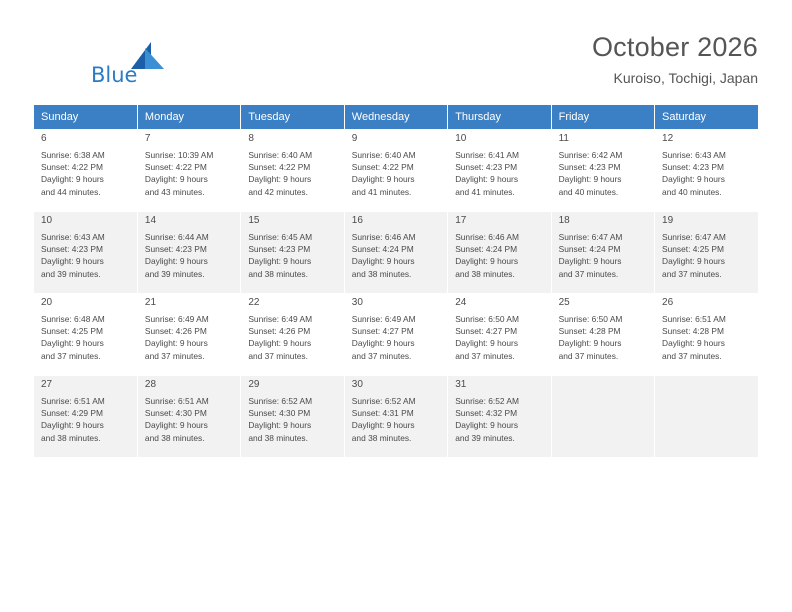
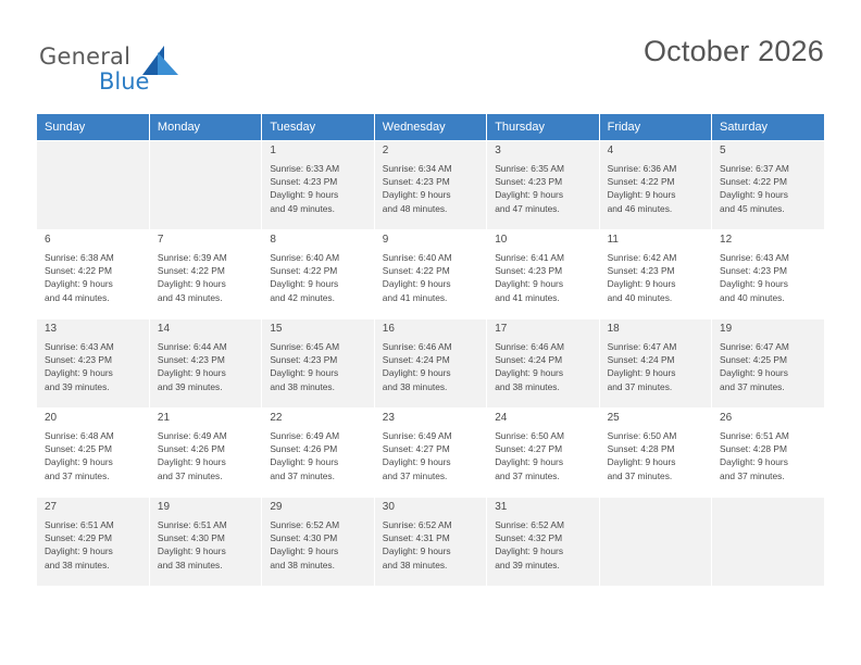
+ General
  Blue
  October 2026
- Kuroiso, Tochigi, Japan
  Sunday	Monday	Tuesday	Wednesday	Thursday	Friday	Saturday
+ 		1Sunrise: 6:33 AMSunset: 4:23 PMDaylight: 9 hoursand 49 minutes.	2Sunrise: 6:34 AMSunset: 4:23 PMDaylight: 9 hoursand 48 minutes.	3Sunrise: 6:35 AMSunset: 4:23 PMDaylight: 9 hoursand 47 minutes.	4Sunrise: 6:36 AMSunset: 4:22 PMDaylight: 9 hoursand 46 minutes.	5Sunrise: 6:37 AMSunset: 4:22 PMDaylight: 9 hoursand 45 minutes.
- 6Sunrise: 6:38 AMSunset: 4:22 PMDaylight: 9 hoursand 44 minutes.	7Sunrise: 10:39 AMSunset: 4:22 PMDaylight: 9 hoursand 43 minutes.	8Sunrise: 6:40 AMSunset: 4:22 PMDaylight: 9 hoursand 42 minutes.	9Sunrise: 6:40 AMSunset: 4:22 PMDaylight: 9 hoursand 41 minutes.	10Sunrise: 6:41 AMSunset: 4:23 PMDaylight: 9 hoursand 41 minutes.	11Sunrise: 6:42 AMSunset: 4:23 PMDaylight: 9 hoursand 40 minutes.	12Sunrise: 6:43 AMSunset: 4:23 PMDaylight: 9 hoursand 40 minutes.
+ 6Sunrise: 6:38 AMSunset: 4:22 PMDaylight: 9 hoursand 44 minutes.	7Sunrise: 6:39 AMSunset: 4:22 PMDaylight: 9 hoursand 43 minutes.	8Sunrise: 6:40 AMSunset: 4:22 PMDaylight: 9 hoursand 42 minutes.	9Sunrise: 6:40 AMSunset: 4:22 PMDaylight: 9 hoursand 41 minutes.	10Sunrise: 6:41 AMSunset: 4:23 PMDaylight: 9 hoursand 41 minutes.	11Sunrise: 6:42 AMSunset: 4:23 PMDaylight: 9 hoursand 40 minutes.	12Sunrise: 6:43 AMSunset: 4:23 PMDaylight: 9 hoursand 40 minutes.
- 10Sunrise: 6:43 AMSunset: 4:23 PMDaylight: 9 hoursand 39 minutes.	14Sunrise: 6:44 AMSunset: 4:23 PMDaylight: 9 hoursand 39 minutes.	15Sunrise: 6:45 AMSunset: 4:23 PMDaylight: 9 hoursand 38 minutes.	16Sunrise: 6:46 AMSunset: 4:24 PMDaylight: 9 hoursand 38 minutes.	17Sunrise: 6:46 AMSunset: 4:24 PMDaylight: 9 hoursand 38 minutes.	18Sunrise: 6:47 AMSunset: 4:24 PMDaylight: 9 hoursand 37 minutes.	19Sunrise: 6:47 AMSunset: 4:25 PMDaylight: 9 hoursand 37 minutes.
+ 13Sunrise: 6:43 AMSunset: 4:23 PMDaylight: 9 hoursand 39 minutes.	14Sunrise: 6:44 AMSunset: 4:23 PMDaylight: 9 hoursand 39 minutes.	15Sunrise: 6:45 AMSunset: 4:23 PMDaylight: 9 hoursand 38 minutes.	16Sunrise: 6:46 AMSunset: 4:24 PMDaylight: 9 hoursand 38 minutes.	17Sunrise: 6:46 AMSunset: 4:24 PMDaylight: 9 hoursand 38 minutes.	18Sunrise: 6:47 AMSunset: 4:24 PMDaylight: 9 hoursand 37 minutes.	19Sunrise: 6:47 AMSunset: 4:25 PMDaylight: 9 hoursand 37 minutes.
- 20Sunrise: 6:48 AMSunset: 4:25 PMDaylight: 9 hoursand 37 minutes.	21Sunrise: 6:49 AMSunset: 4:26 PMDaylight: 9 hoursand 37 minutes.	22Sunrise: 6:49 AMSunset: 4:26 PMDaylight: 9 hoursand 37 minutes.	30Sunrise: 6:49 AMSunset: 4:27 PMDaylight: 9 hoursand 37 minutes.	24Sunrise: 6:50 AMSunset: 4:27 PMDaylight: 9 hoursand 37 minutes.	25Sunrise: 6:50 AMSunset: 4:28 PMDaylight: 9 hoursand 37 minutes.	26Sunrise: 6:51 AMSunset: 4:28 PMDaylight: 9 hoursand 37 minutes.
+ 20Sunrise: 6:48 AMSunset: 4:25 PMDaylight: 9 hoursand 37 minutes.	21Sunrise: 6:49 AMSunset: 4:26 PMDaylight: 9 hoursand 37 minutes.	22Sunrise: 6:49 AMSunset: 4:26 PMDaylight: 9 hoursand 37 minutes.	23Sunrise: 6:49 AMSunset: 4:27 PMDaylight: 9 hoursand 37 minutes.	24Sunrise: 6:50 AMSunset: 4:27 PMDaylight: 9 hoursand 37 minutes.	25Sunrise: 6:50 AMSunset: 4:28 PMDaylight: 9 hoursand 37 minutes.	26Sunrise: 6:51 AMSunset: 4:28 PMDaylight: 9 hoursand 37 minutes.
- 27Sunrise: 6:51 AMSunset: 4:29 PMDaylight: 9 hoursand 38 minutes.	28Sunrise: 6:51 AMSunset: 4:30 PMDaylight: 9 hoursand 38 minutes.	29Sunrise: 6:52 AMSunset: 4:30 PMDaylight: 9 hoursand 38 minutes.	30Sunrise: 6:52 AMSunset: 4:31 PMDaylight: 9 hoursand 38 minutes.	31Sunrise: 6:52 AMSunset: 4:32 PMDaylight: 9 hoursand 39 minutes.
+ 27Sunrise: 6:51 AMSunset: 4:29 PMDaylight: 9 hoursand 38 minutes.	19Sunrise: 6:51 AMSunset: 4:30 PMDaylight: 9 hoursand 38 minutes.	29Sunrise: 6:52 AMSunset: 4:30 PMDaylight: 9 hoursand 38 minutes.	30Sunrise: 6:52 AMSunset: 4:31 PMDaylight: 9 hoursand 38 minutes.	31Sunrise: 6:52 AMSunset: 4:32 PMDaylight: 9 hoursand 39 minutes.
